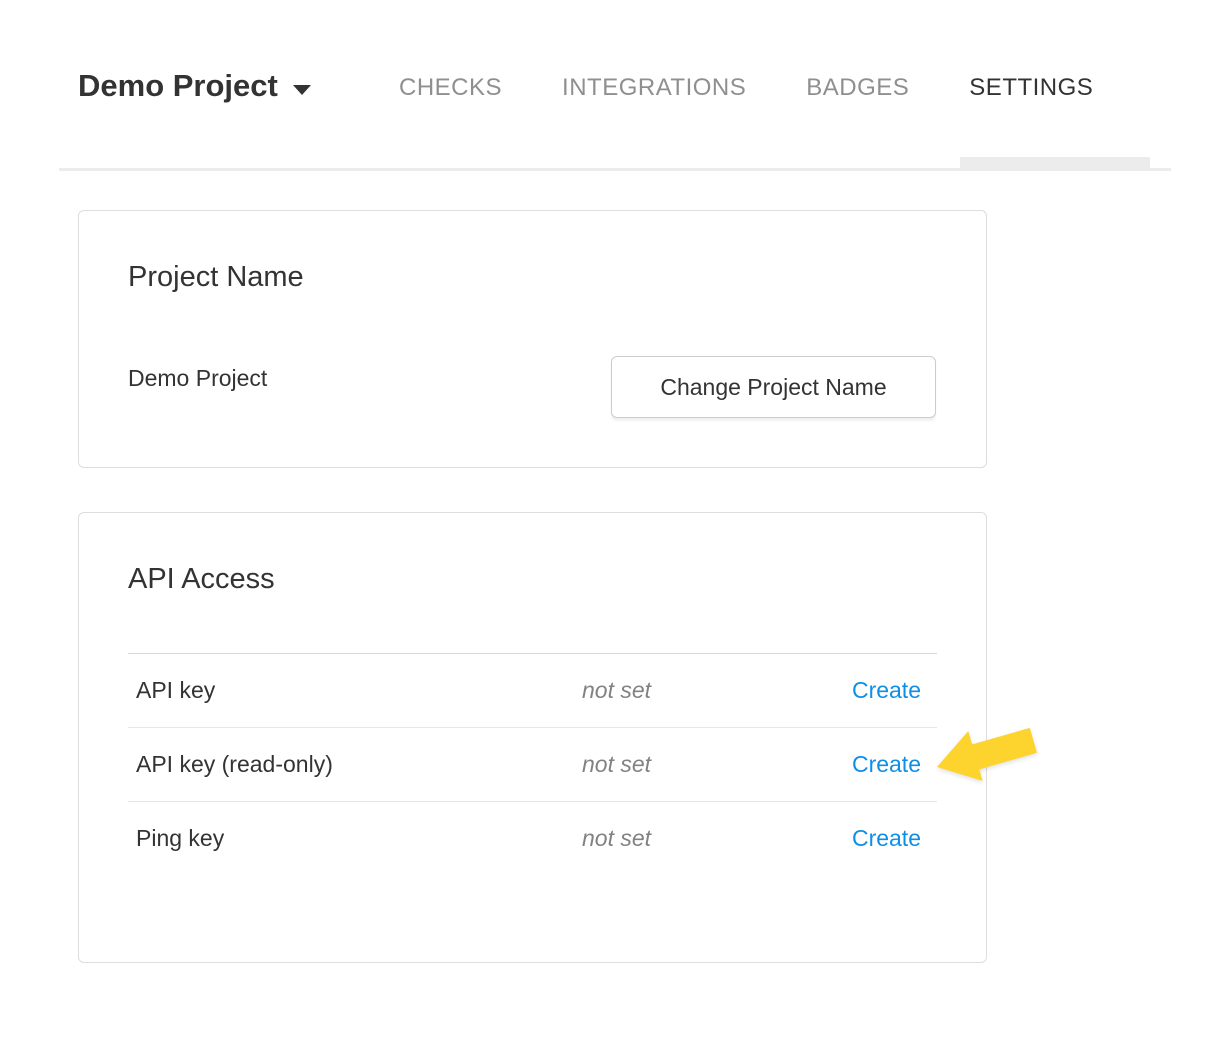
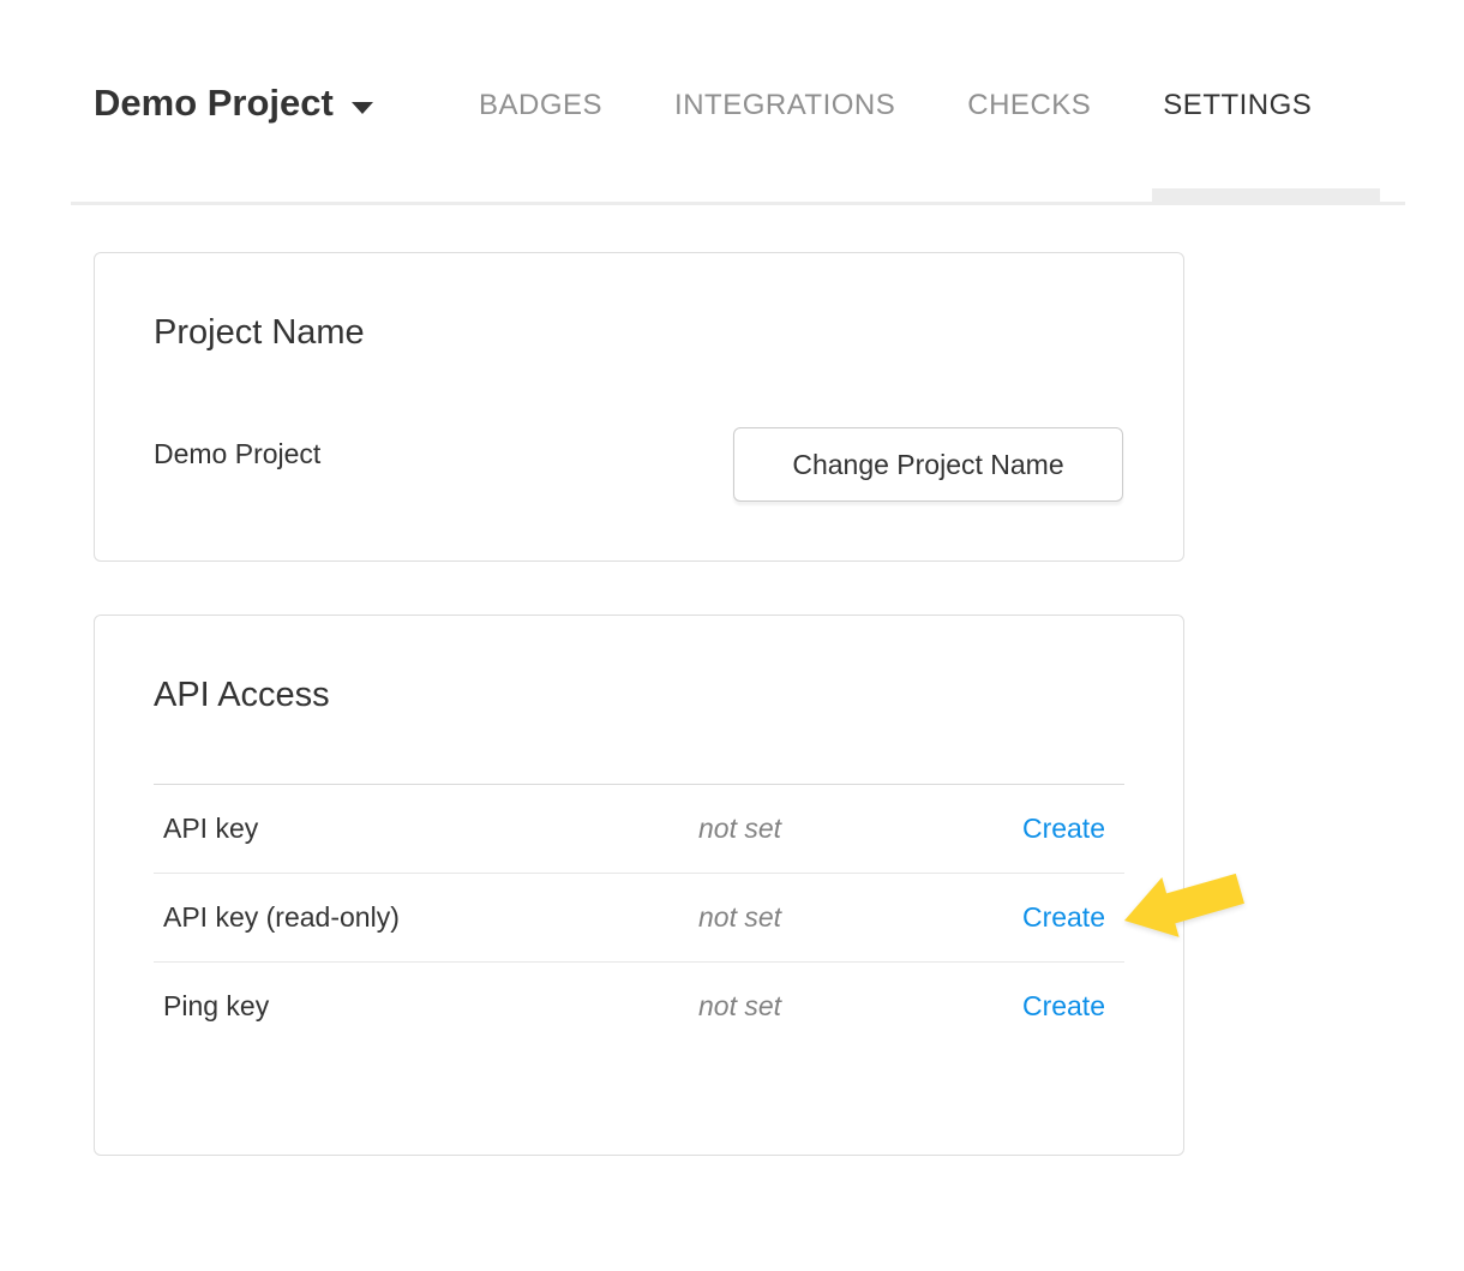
  Demo Project
- CHECKS
+ BADGES
  INTEGRATIONS
- BADGES
+ CHECKS
  SETTINGS
  Project Name
  Demo Project
  Change Project Name
  API Access
  API key
  not set
  Create
  API key (read-only)
  not set
  Create
  Ping key
  not set
  Create
